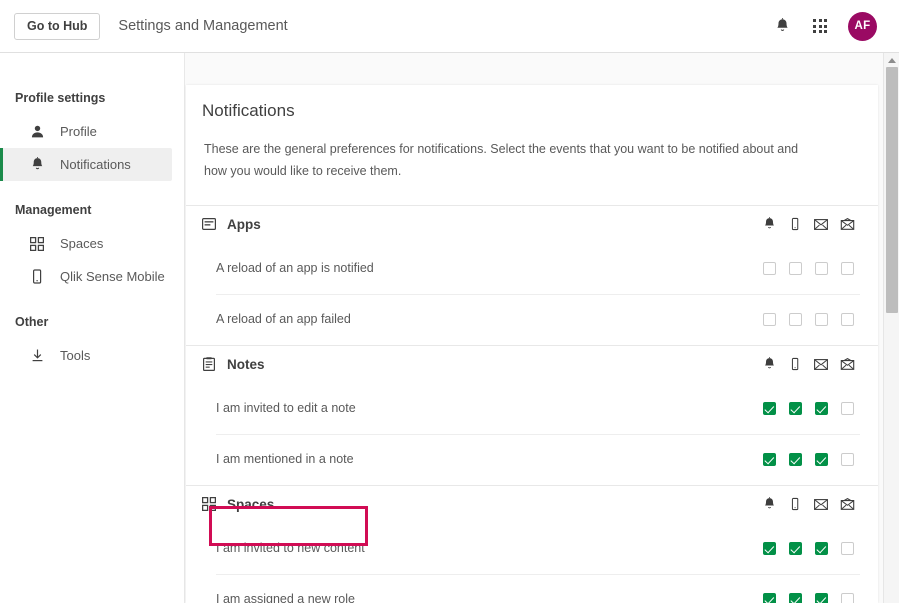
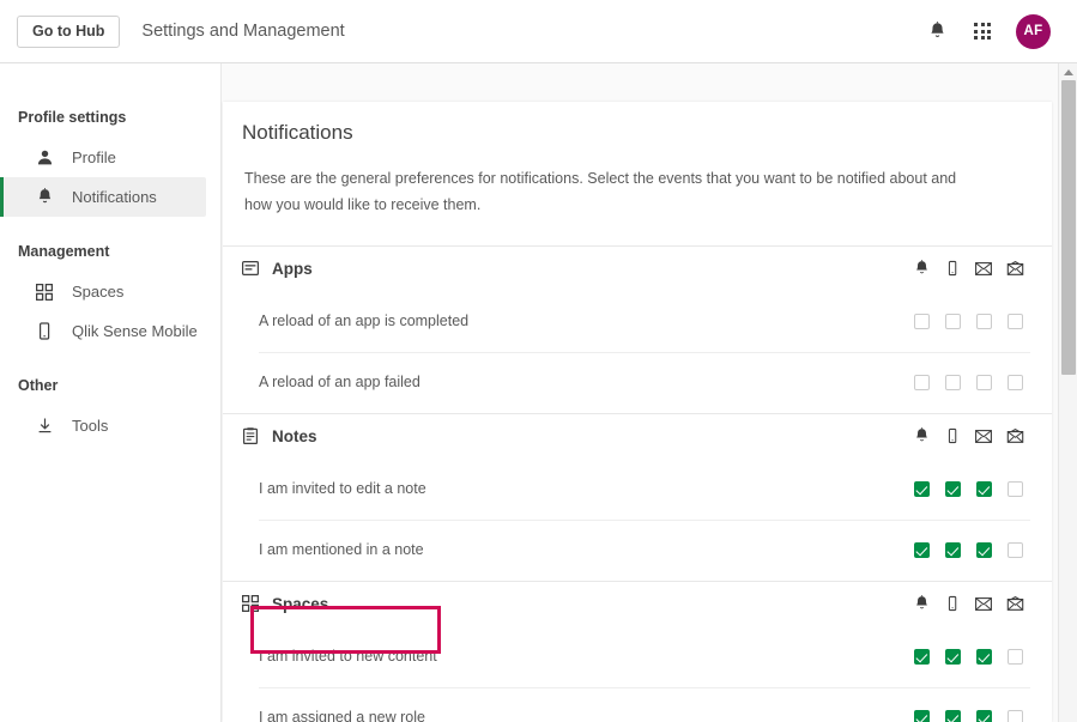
  Go to Hub
  Settings and Management
  AF
  Profile settings
  Profile
  Notifications
  Management
  Spaces
  Qlik Sense Mobile
  Other
  Tools
  Notifications
  These are the general preferences for notifications. Select the events that you want to be notified about and how you would like to receive them.
  Apps
- A reload of an app is notified
+ A reload of an app is completed
  A reload of an app failed
  Notes
  I am invited to edit a note
  I am mentioned in a note
  Spaces
  I am invited to new content
  I am assigned a new role
